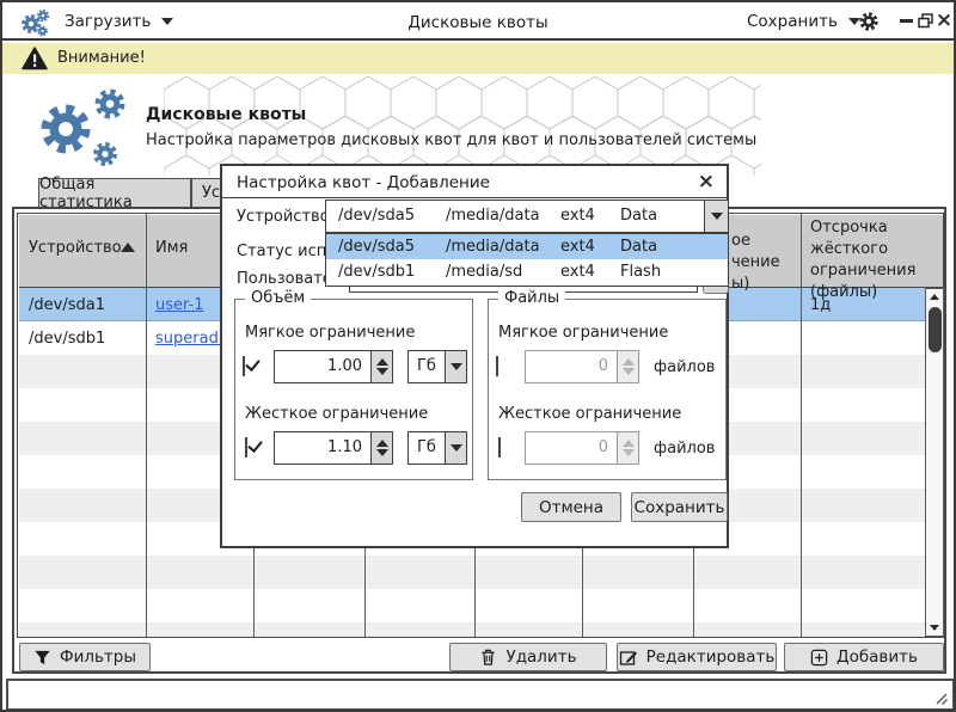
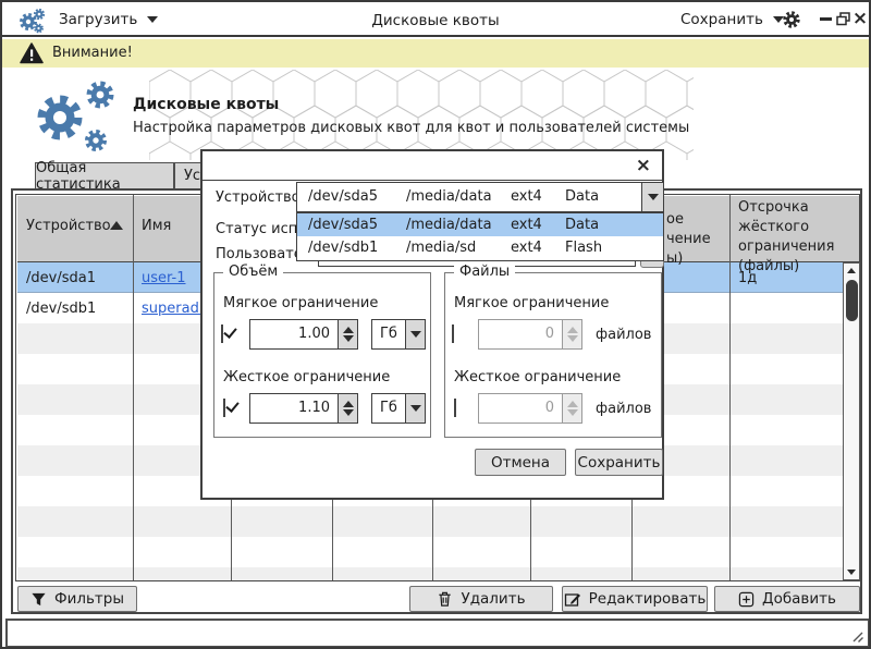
  Загрузить
  Дисковые квоты
  Сохранить
  ×
  Внимание!
  Дисковые квоты
  Настройка параметров дисковых квот для квот и пользователей системы
  Общая статистика
  /dev/sda1
  user-1
  1д
  /dev/sdb1
  superad
  Устройство
  Имя
  ое
  чение
  ы)
  Отсрочка жёсткого ограничения (файлы)
  Фильтры
  Удалить
  Редактировать
  Добавить
- Настройка квот - Добавление
  ×
  Устройств
  /dev/sda5
  /media/data
  ext4
  Data
  Статус исп
  /dev/sda5
  /media/data
  ext4
  Data
  /dev/sdb1
  /media/sd
  ext4
  Flash
  Объём
  Мягкое ограничение
  1.00
  Гб
  Жесткое ограничение
  1.10
  Гб
  Файлы
  Мягкое ограничение
  0
  файлов
  Жесткое ограничение
  0
  файлов
  Отмена
  Сохранить
